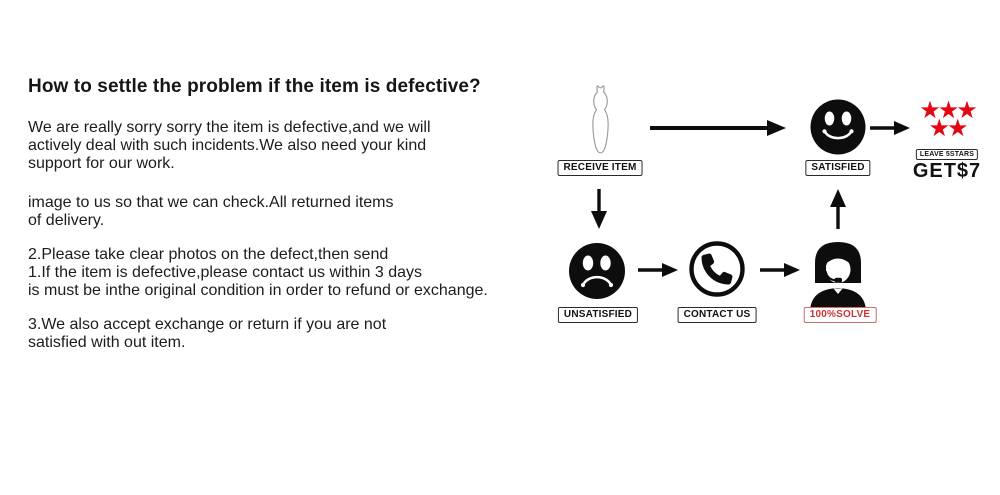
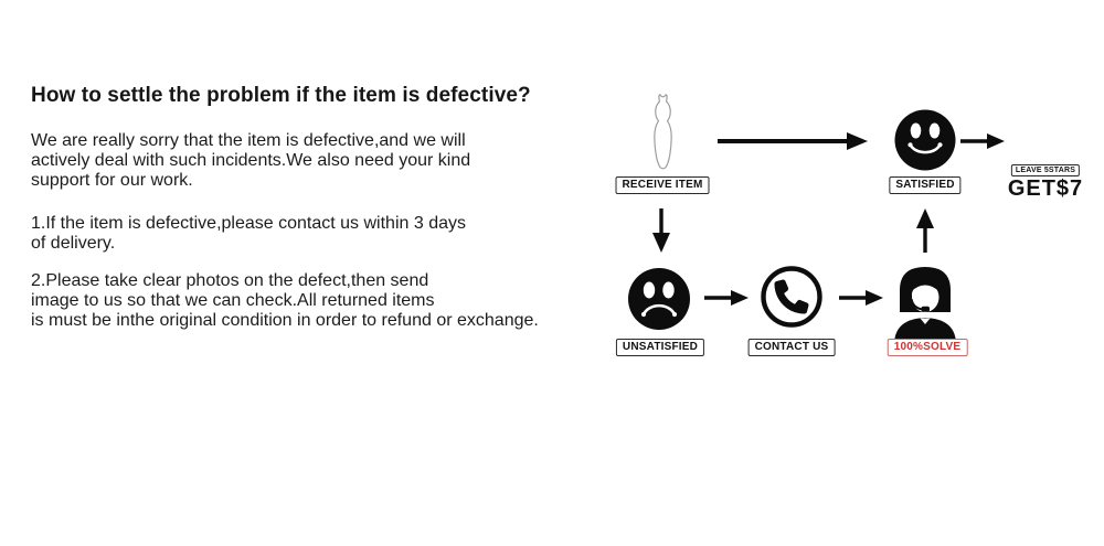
  How to settle the problem if the item is defective?
- We are really sorry sorry the item is defective,and we will
+ We are really sorry that the item is defective,and we will
  actively deal with such incidents.We also need your kind
  support for our work.
- image to us so that we can check.All returned items
+ 1.If the item is defective,please contact us within 3 days
  of delivery.
  2.Please take clear photos on the defect,then send
- 1.If the item is defective,please contact us within 3 days
+ image to us so that we can check.All returned items
  is must be inthe original condition in order to refund or exchange.
- 3.We also accept exchange or return if you are not
- satisfied with out item.
  RECEIVE ITEM
  SATISFIED
- ★★★
- ★★
  GET$7
  UNSATISFIED
  CONTACT US
  100%SOLVE
